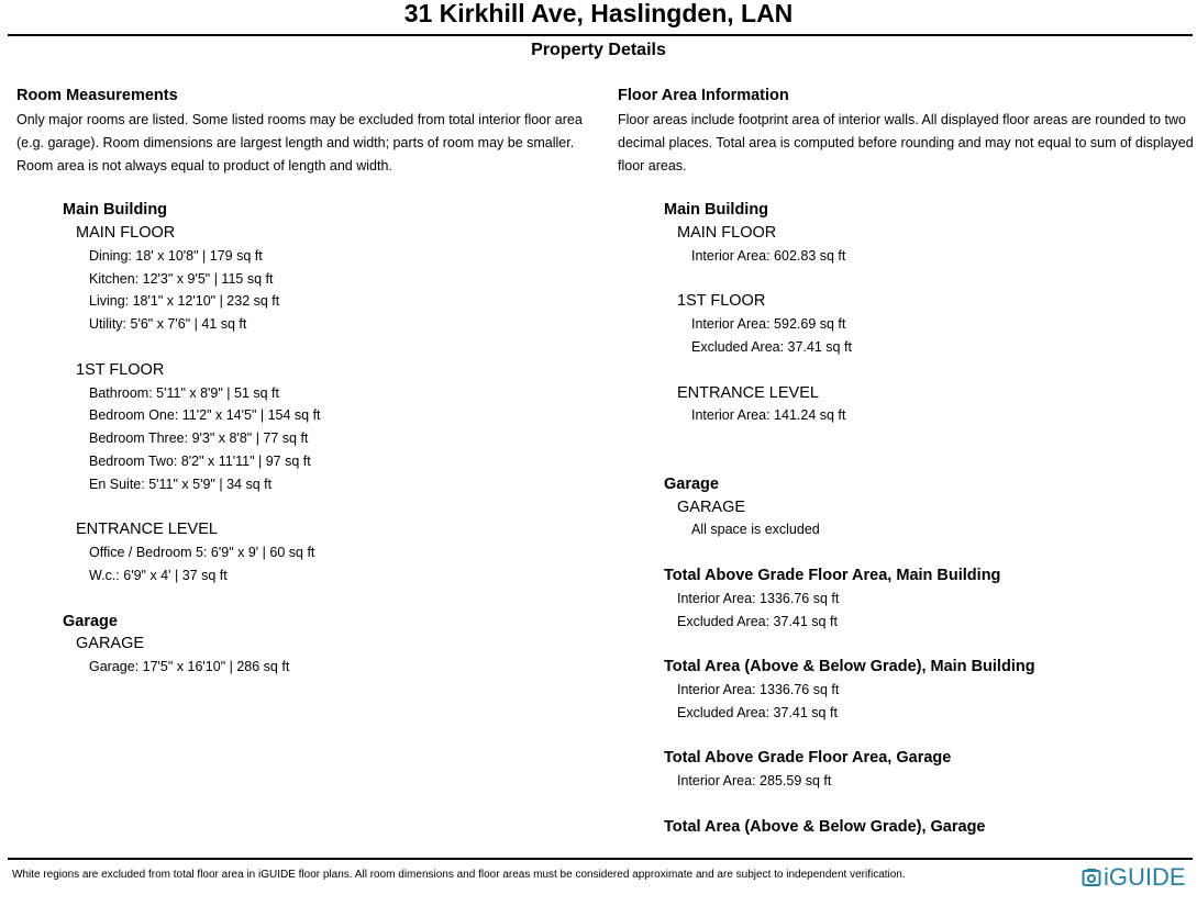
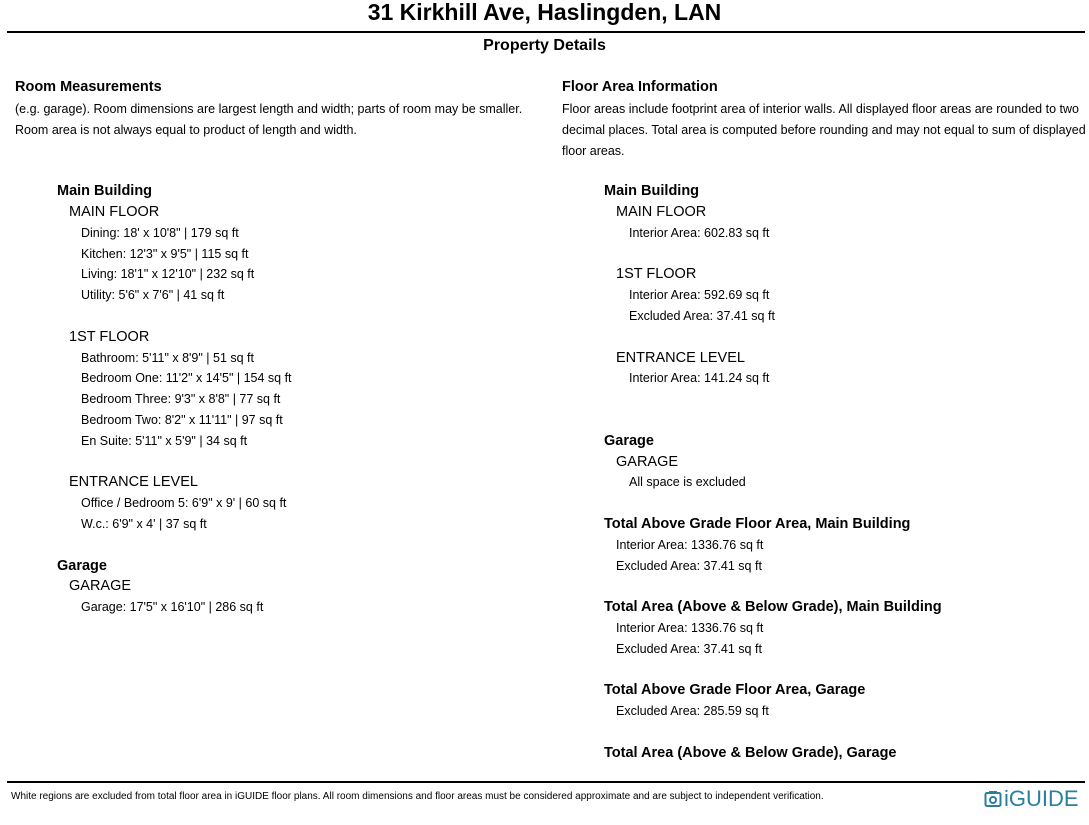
  31 Kirkhill Ave, Haslingden, LAN
  Property Details
  Room Measurements
- Only major rooms are listed. Some listed rooms may be excluded from total interior floor area
  (e.g. garage). Room dimensions are largest length and width; parts of room may be smaller.
  Room area is not always equal to product of length and width.
  Main Building
  MAIN FLOOR
  Dining: 18' x 10'8" | 179 sq ft
  Kitchen: 12'3" x 9'5" | 115 sq ft
  Living: 18'1" x 12'10" | 232 sq ft
  Utility: 5'6" x 7'6" | 41 sq ft
  1ST FLOOR
  Bathroom: 5'11" x 8'9" | 51 sq ft
  Bedroom One: 11'2" x 14'5" | 154 sq ft
  Bedroom Three: 9'3" x 8'8" | 77 sq ft
  Bedroom Two: 8'2" x 11'11" | 97 sq ft
  En Suite: 5'11" x 5'9" | 34 sq ft
  ENTRANCE LEVEL
  Office / Bedroom 5: 6'9" x 9' | 60 sq ft
  W.c.: 6'9" x 4' | 37 sq ft
  Garage
  GARAGE
  Garage: 17'5" x 16'10" | 286 sq ft
  Floor Area Information
  Floor areas include footprint area of interior walls. All displayed floor areas are rounded to two
  decimal places. Total area is computed before rounding and may not equal to sum of displayed
  floor areas.
  Main Building
  MAIN FLOOR
  Interior Area: 602.83 sq ft
  1ST FLOOR
  Interior Area: 592.69 sq ft
  Excluded Area: 37.41 sq ft
  ENTRANCE LEVEL
  Interior Area: 141.24 sq ft
  Garage
  GARAGE
  All space is excluded
  Total Above Grade Floor Area, Main Building
  Interior Area: 1336.76 sq ft
  Excluded Area: 37.41 sq ft
  Total Area (Above & Below Grade), Main Building
  Interior Area: 1336.76 sq ft
  Excluded Area: 37.41 sq ft
  Total Above Grade Floor Area, Garage
- Interior Area: 285.59 sq ft
+ Excluded Area: 285.59 sq ft
  Total Area (Above & Below Grade), Garage
  White regions are excluded from total floor area in iGUIDE floor plans. All room dimensions and floor areas must be considered approximate and are subject to independent verification.
  iGUIDE
